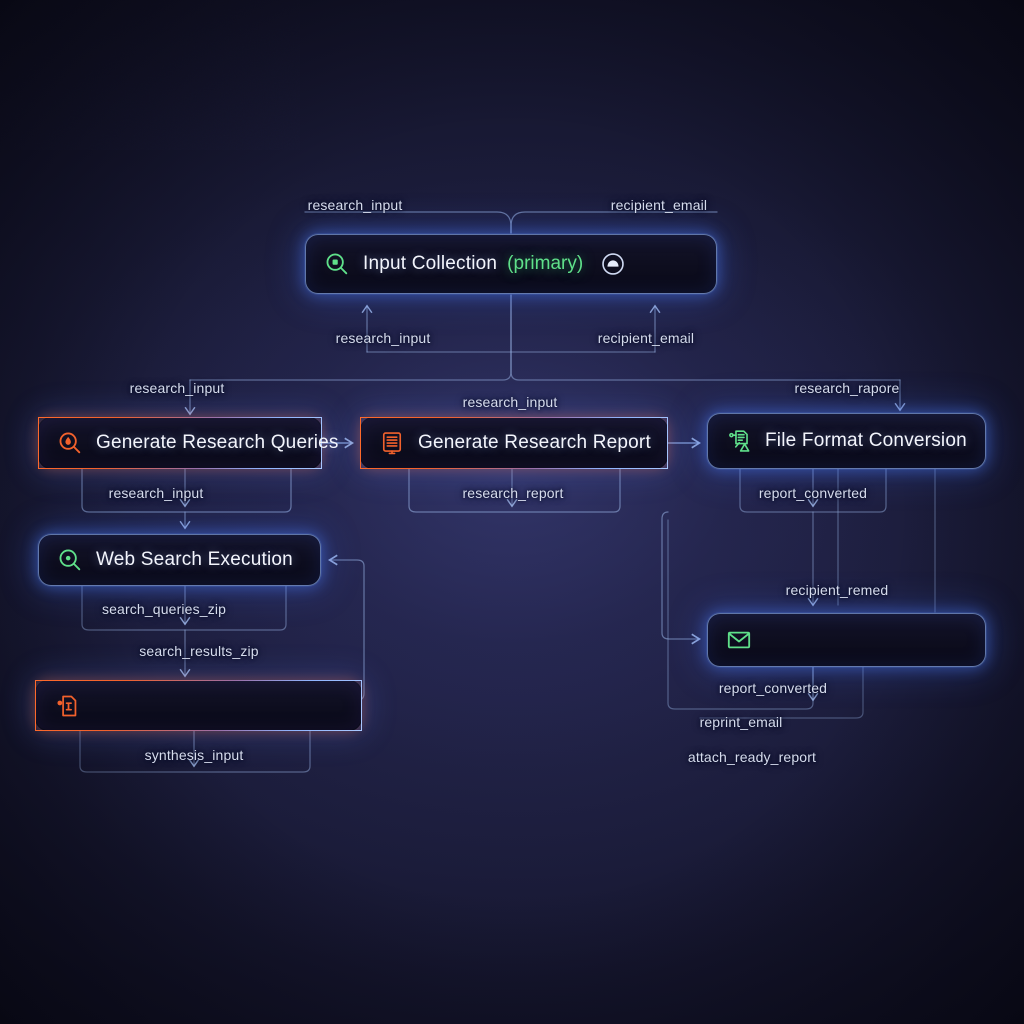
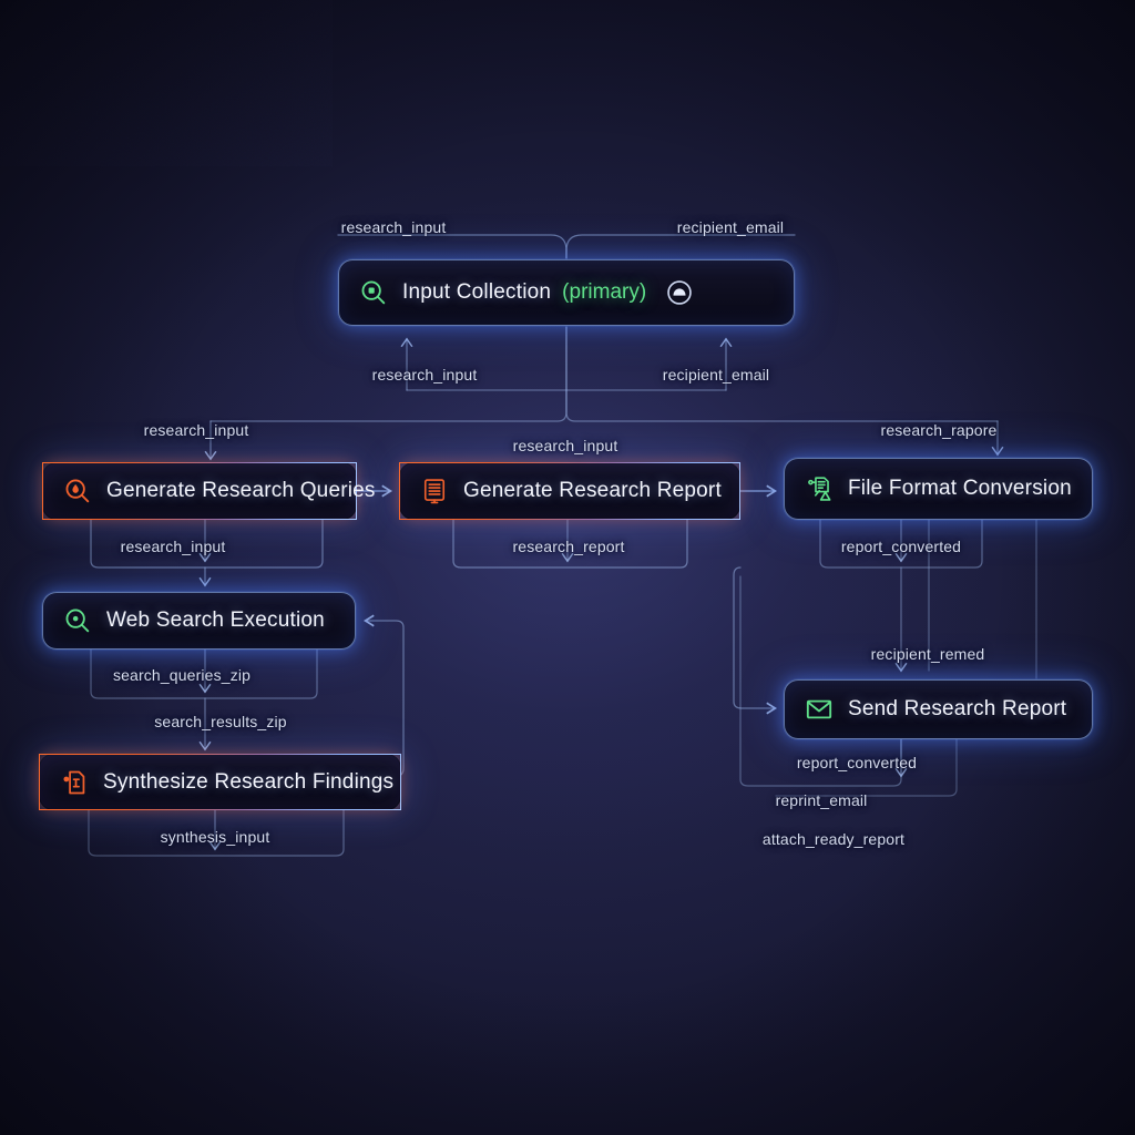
  research_input
  recipient_email
  research_input
  recipient_email
  research_input
  research_rapore
  research_input
  research_input
  research_report
  report_converted
  search_queries_zip
  recipient_remed
  search_results_zip
  report_converted
  reprint_email
  synthesis_input
  attach_ready_report
  Input Collection
  (primary)
  Generate Research Queries
  Generate Research Report
  File Format Conversion
  Web Search Execution
+ Synthesize Research Findings
+ Send Research Report
